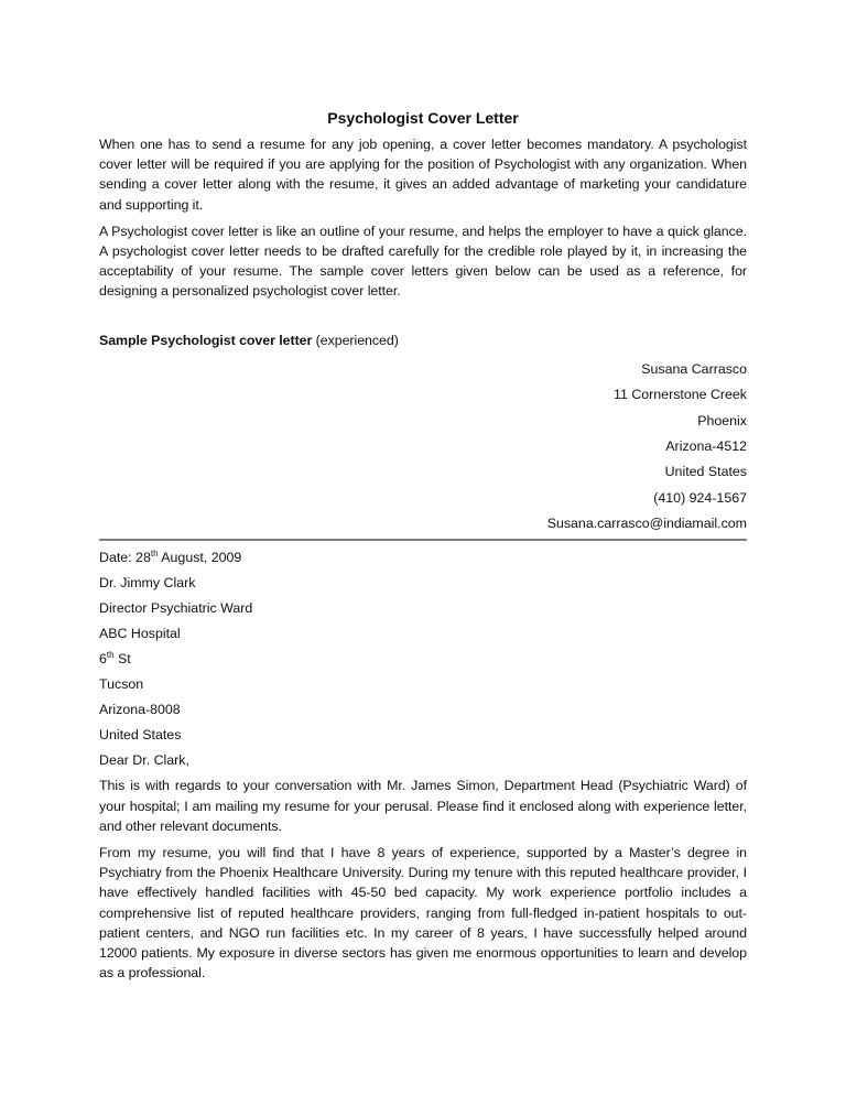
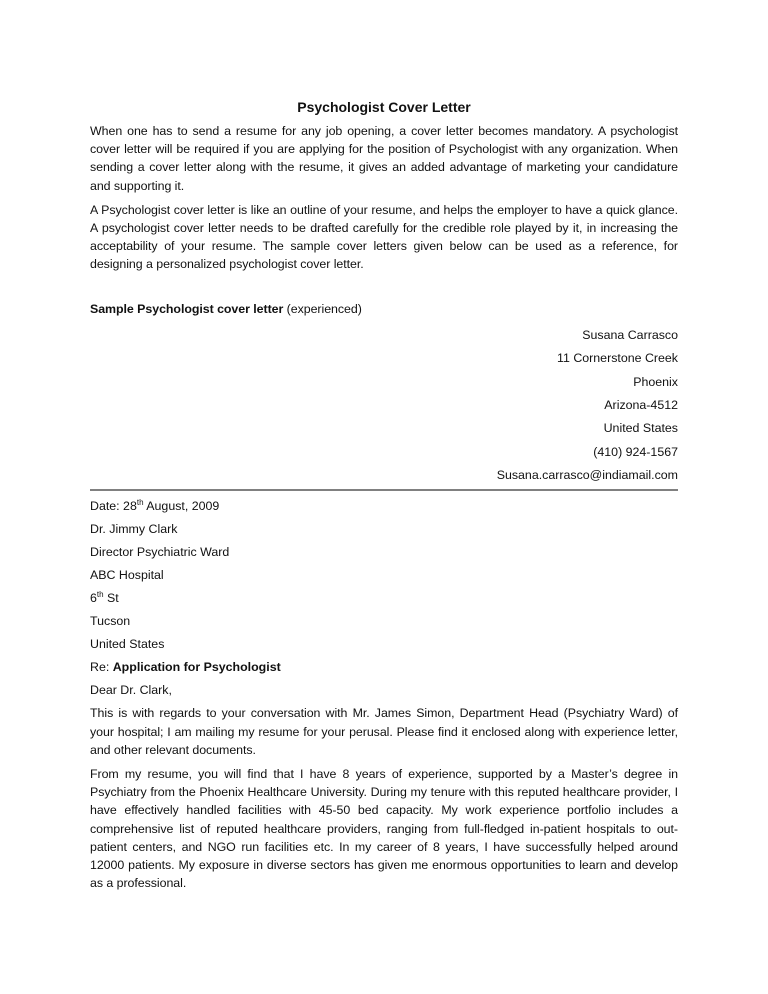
  Psychologist Cover Letter
  When one has to send a resume for any job opening, a cover letter becomes mandatory. A psychologist cover letter will be required if you are applying for the position of Psychologist with any organization. When sending a cover letter along with the resume, it gives an added advantage of marketing your candidature and supporting it.
  A Psychologist cover letter is like an outline of your resume, and helps the employer to have a quick glance. A psychologist cover letter needs to be drafted carefully for the credible role played by it, in increasing the acceptability of your resume. The sample cover letters given below can be used as a reference, for designing a personalized psychologist cover letter.
  Sample Psychologist cover letter (experienced)
  Susana Carrasco
  11 Cornerstone Creek
  Phoenix
  Arizona-4512
  United States
  (410) 924-1567
  Susana.carrasco@indiamail.com
  Date: 28th August, 2009
  Dr. Jimmy Clark
  Director Psychiatric Ward
  ABC Hospital
  6th St
  Tucson
- Arizona-8008
  United States
+ Re: Application for Psychologist
  Dear Dr. Clark,
- This is with regards to your conversation with Mr. James Simon, Department Head (Psychiatric Ward) of your hospital; I am mailing my resume for your perusal. Please find it enclosed along with experience letter, and other relevant documents.
+ This is with regards to your conversation with Mr. James Simon, Department Head (Psychiatry Ward) of your hospital; I am mailing my resume for your perusal. Please find it enclosed along with experience letter, and other relevant documents.
  From my resume, you will find that I have 8 years of experience, supported by a Master’s degree in Psychiatry from the Phoenix Healthcare University. During my tenure with this reputed healthcare provider, I have effectively handled facilities with 45-50 bed capacity. My work experience portfolio includes a comprehensive list of reputed healthcare providers, ranging from full-fledged in-patient hospitals to out-patient centers, and NGO run facilities etc. In my career of 8 years, I have successfully helped around 12000 patients. My exposure in diverse sectors has given me enormous opportunities to learn and develop as a professional.
